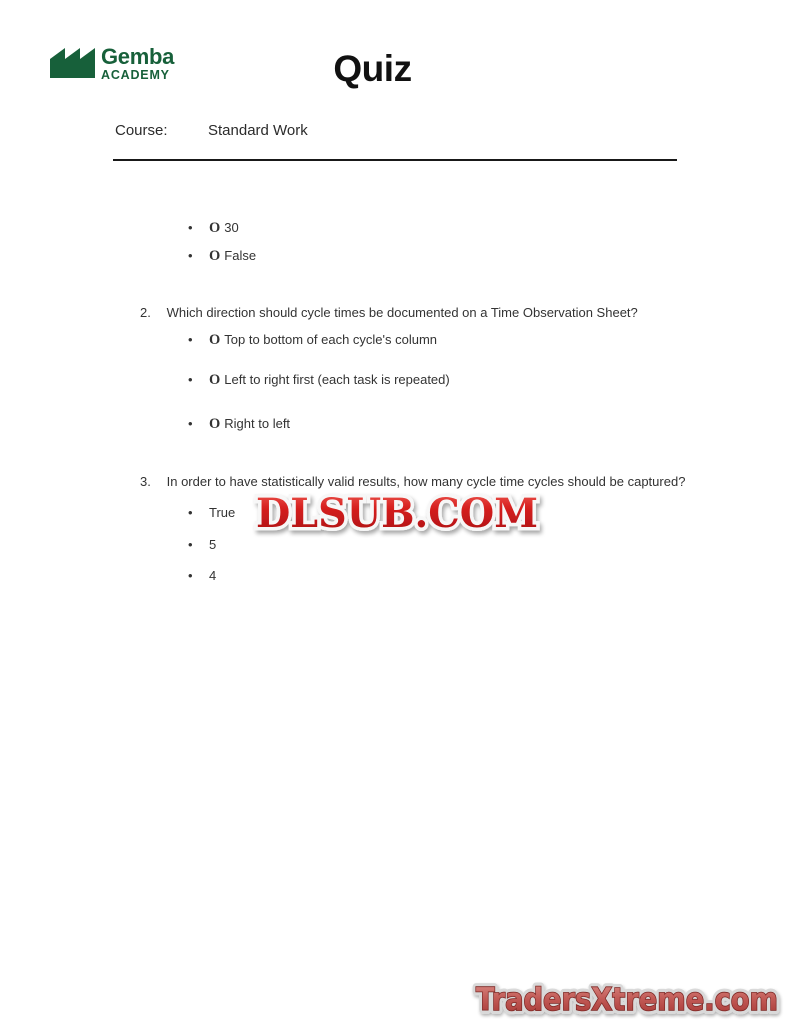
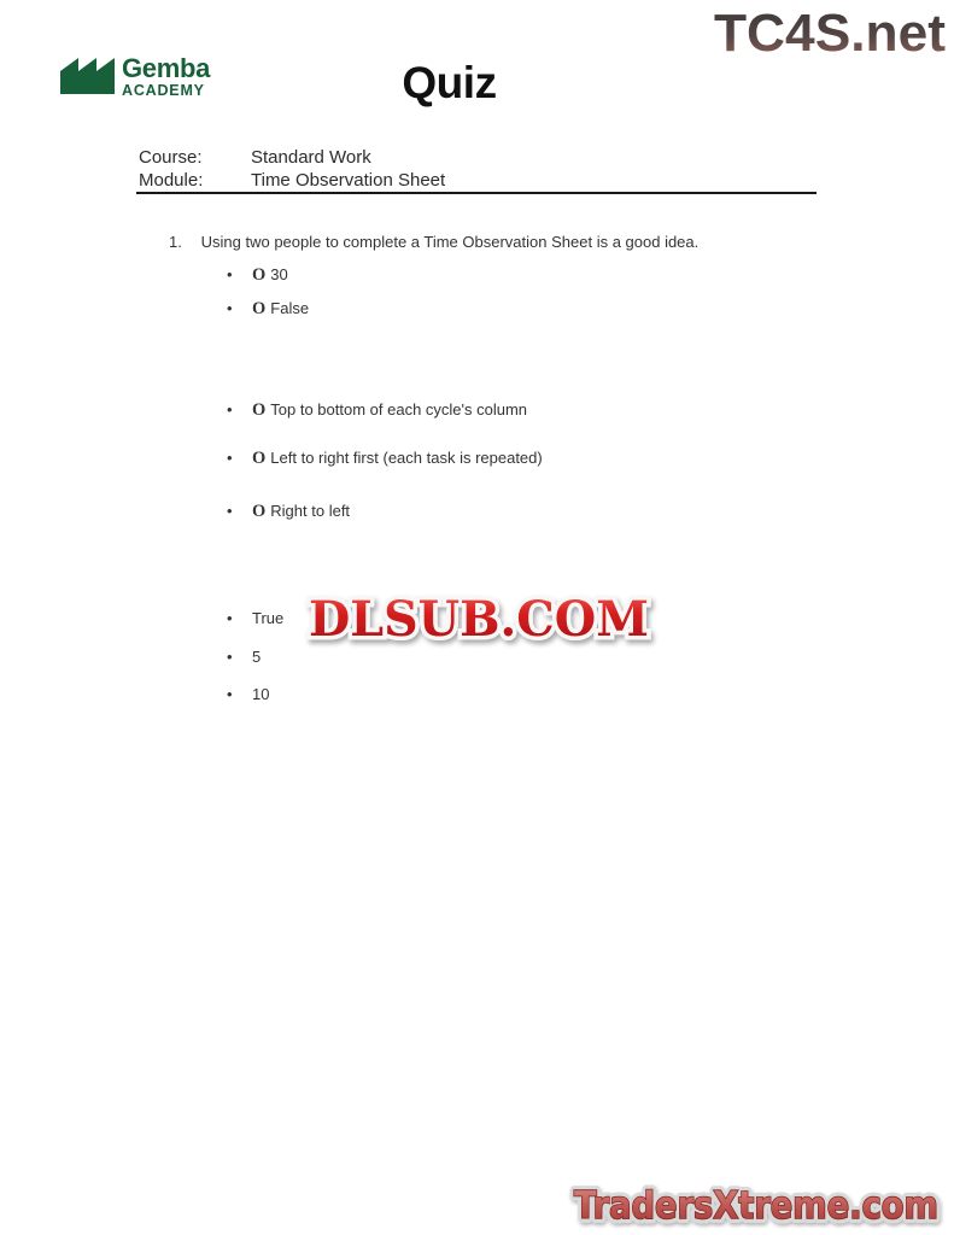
+ TC4S.net
  Gemba
  ACADEMY
  Quiz
  Course:
  Standard Work
+ Module:
+ Time Observation Sheet
+ 1. Using two people to complete a Time Observation Sheet is a good idea.
  • O 30
  • O False
- 2. Which direction should cycle times be documented on a Time Observation Sheet?
  • O Top to bottom of each cycle's column
  • O Left to right first (each task is repeated)
  • O Right to left
- 3. In order to have statistically valid results, how many cycle time cycles should be captured?
  • True
  • 5
- • 4
+ • 10
  DLSUB.COM
  TradersXtreme.com
